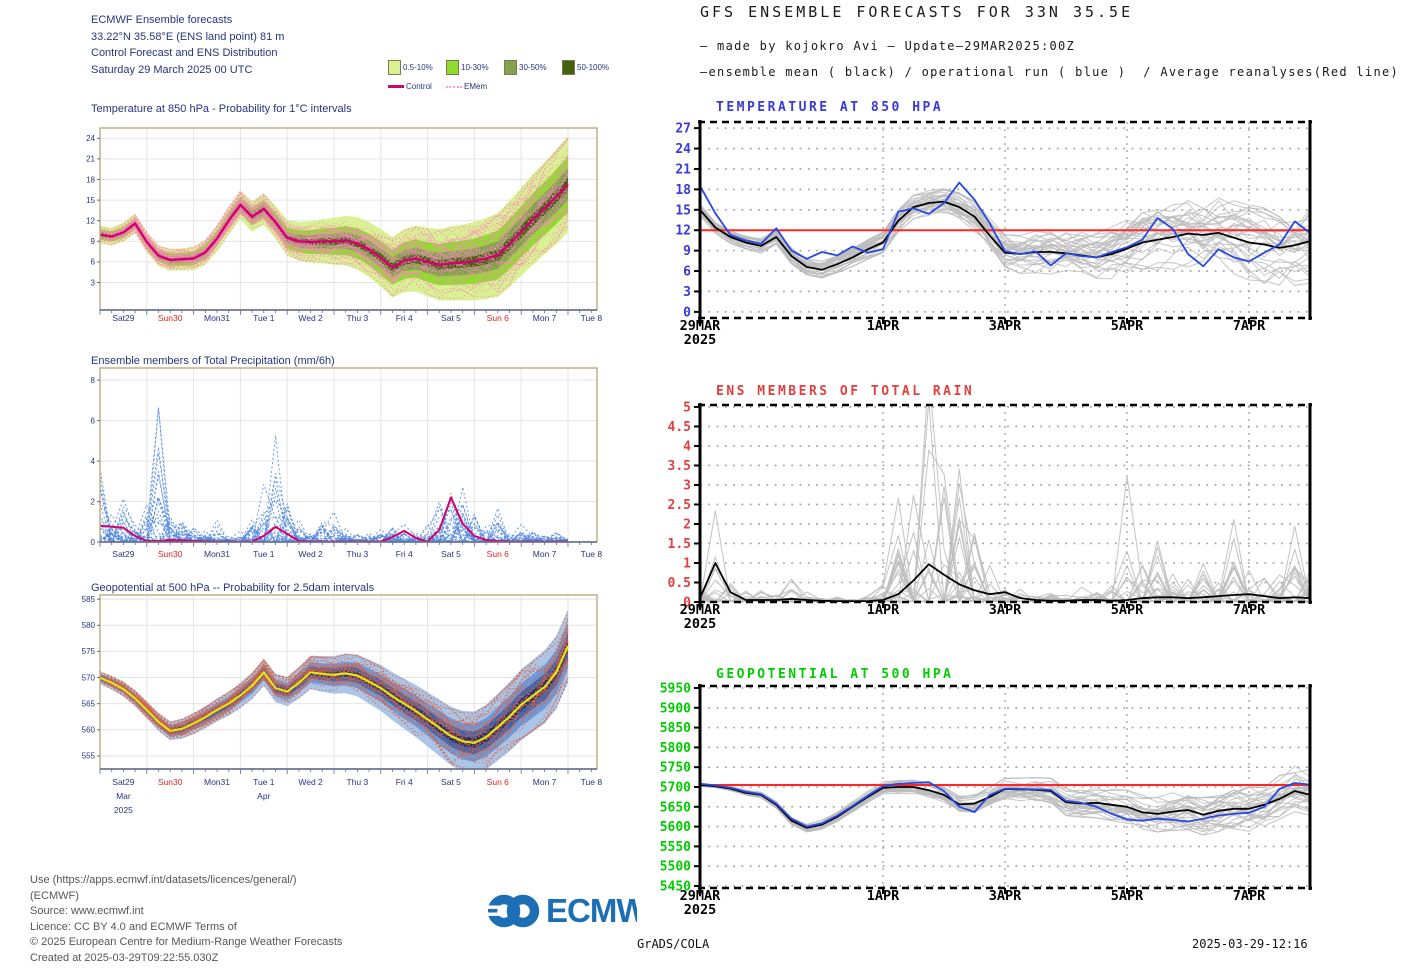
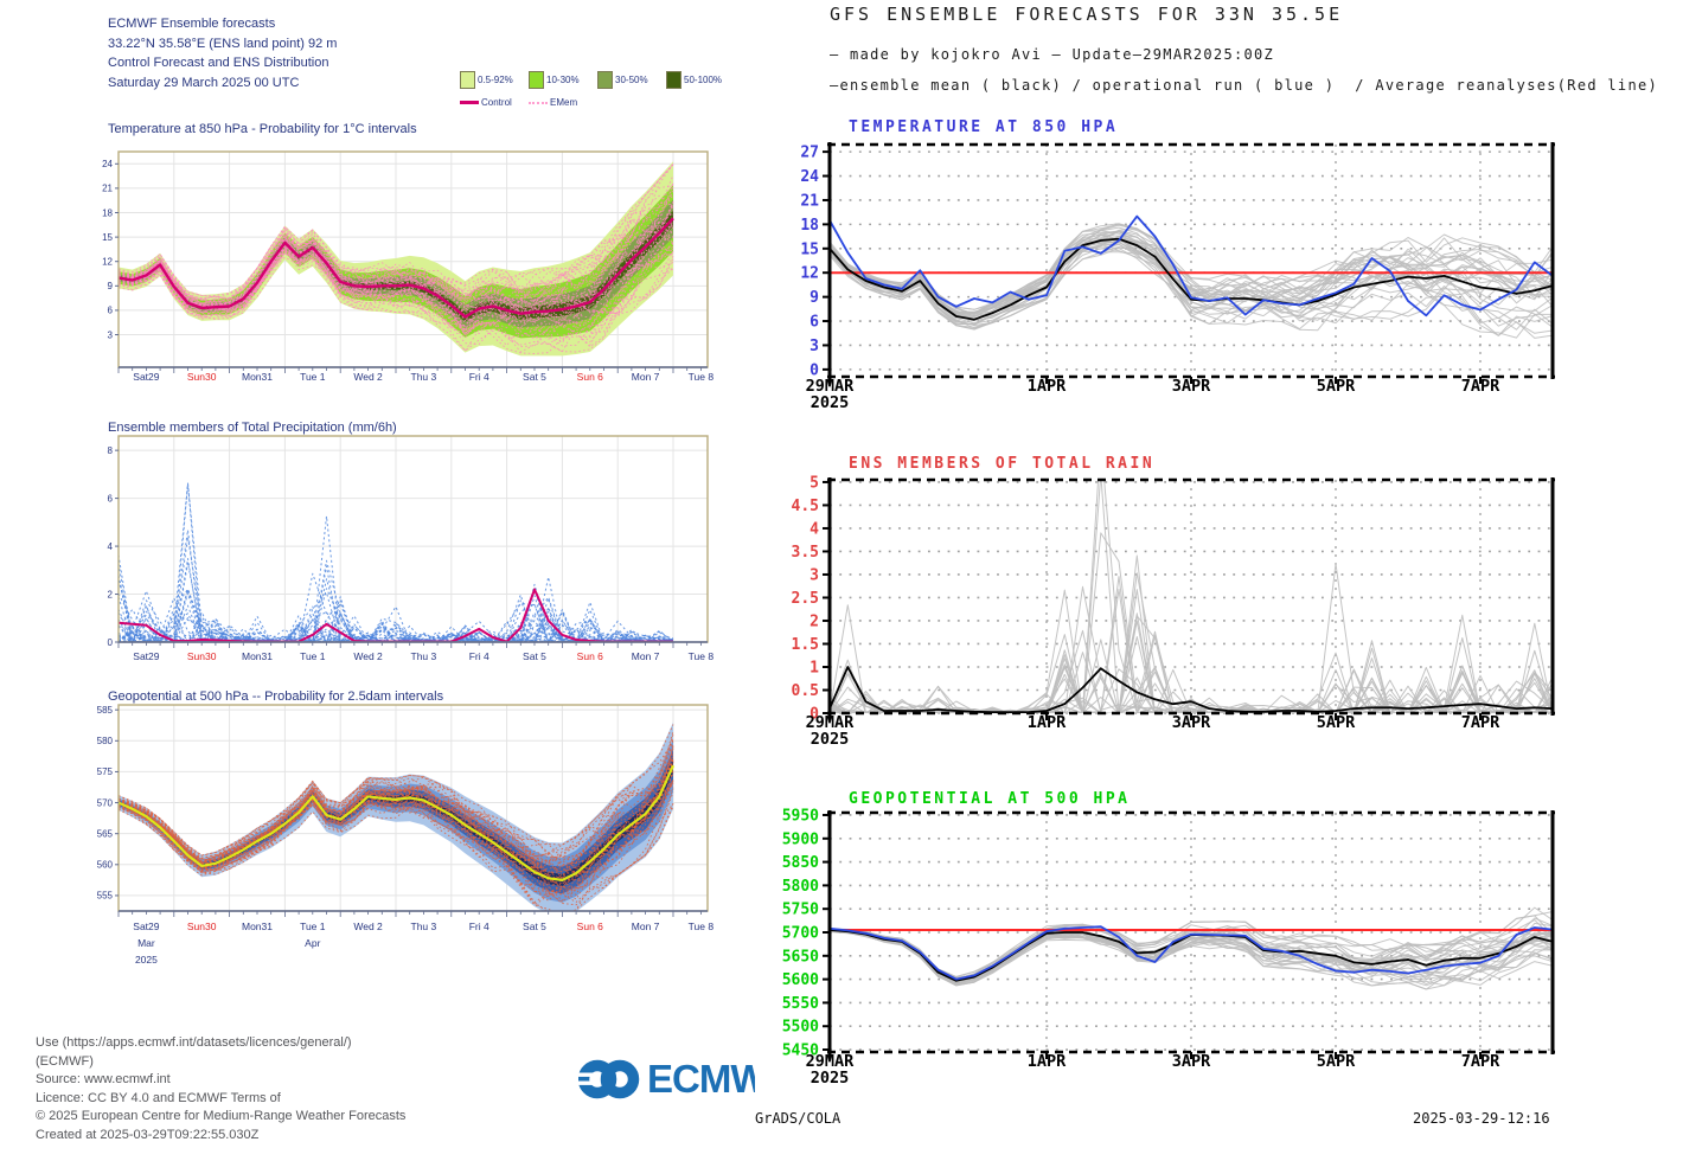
  ECMWF Ensemble forecasts
- 33.22°N 35.58°E (ENS land point) 81 m
+ 33.22°N 35.58°E (ENS land point) 92 m
  Control Forecast and ENS Distribution
  Saturday 29 March 2025 00 UTC
- 0.5-10%
+ 0.5-92%
  10-30%
  30-50%
  50-100%
  Control
  EMem
  Temperature at 850 hPa - Probability for 1°C intervals
  Ensemble members of Total Precipitation (mm/6h)
  Geopotential at 500 hPa -- Probability for 2.5dam intervals
  GFS ENSEMBLE FORECASTS FOR 33N 35.5E
  — made by kojokro Avi — Update—29MAR2025:00Z
  —ensemble mean ( black) / operational run ( blue ) / Average reanalyses(Red line)
  TEMPERATURE AT 850 HPA
  ENS MEMBERS OF TOTAL RAIN
  GEOPOTENTIAL AT 500 HPA
  3
  6
  9
  12
  15
  18
  21
  24
  Sat29
  Sun30
  Mon31
  Tue 1
  Wed 2
  Thu 3
  Fri 4
  Sat 5
  Sun 6
  Mon 7
  Tue 8
  0
  2
  4
  6
  8
  Sat29
  Sun30
  Mon31
  Tue 1
  Wed 2
  Thu 3
  Fri 4
  Sat 5
  Sun 6
  Mon 7
  Tue 8
  555
  560
  565
  570
  575
  580
  585
  Sat29
  Sun30
  Mon31
  Tue 1
  Wed 2
  Thu 3
  Fri 4
  Sat 5
  Sun 6
  Mon 7
  Tue 8
  Mar
  Apr
  2025
  0
  3
  6
  9
  12
  15
  18
  21
  24
  27
  29MAR
  2025
  1APR
  3APR
  5APR
  7APR
  0
  0.5
  1
  1.5
  2
  2.5
  3
  3.5
  4
  4.5
  5
  29MAR
  2025
  1APR
  3APR
  5APR
  7APR
  5450
  5500
  5550
  5600
  5650
  5700
  5750
  5800
  5850
  5900
  5950
  29MAR
  2025
  1APR
  3APR
  5APR
  7APR
  Use (https://apps.ecmwf.int/datasets/licences/general/)
  (ECMWF)
  Source: www.ecmwf.int
  Licence: CC BY 4.0 and ECMWF Terms of
  © 2025 European Centre for Medium-Range Weather Forecasts
  Created at 2025-03-29T09:22:55.030Z
  ECMW
  GrADS/COLA
  2025-03-29-12:16
